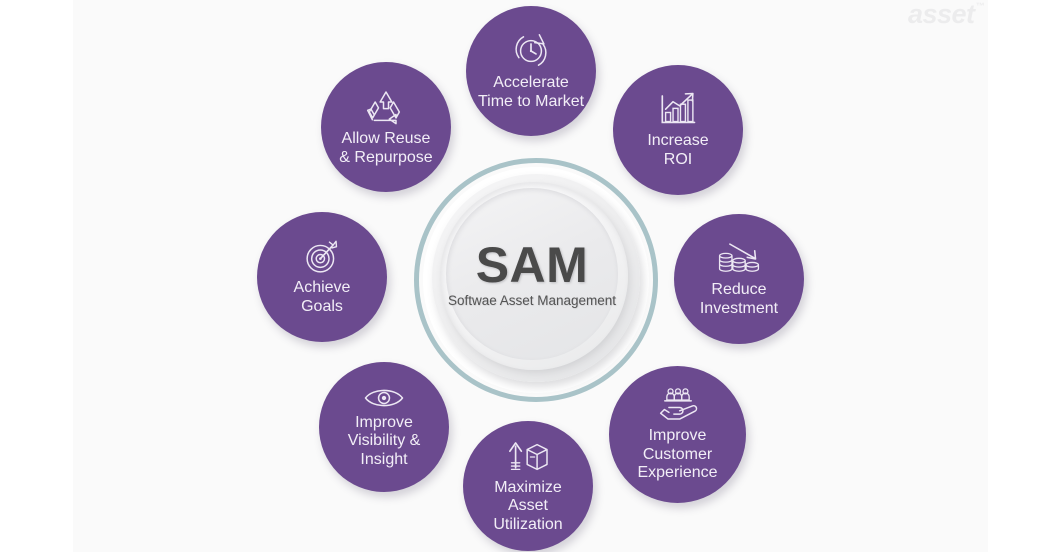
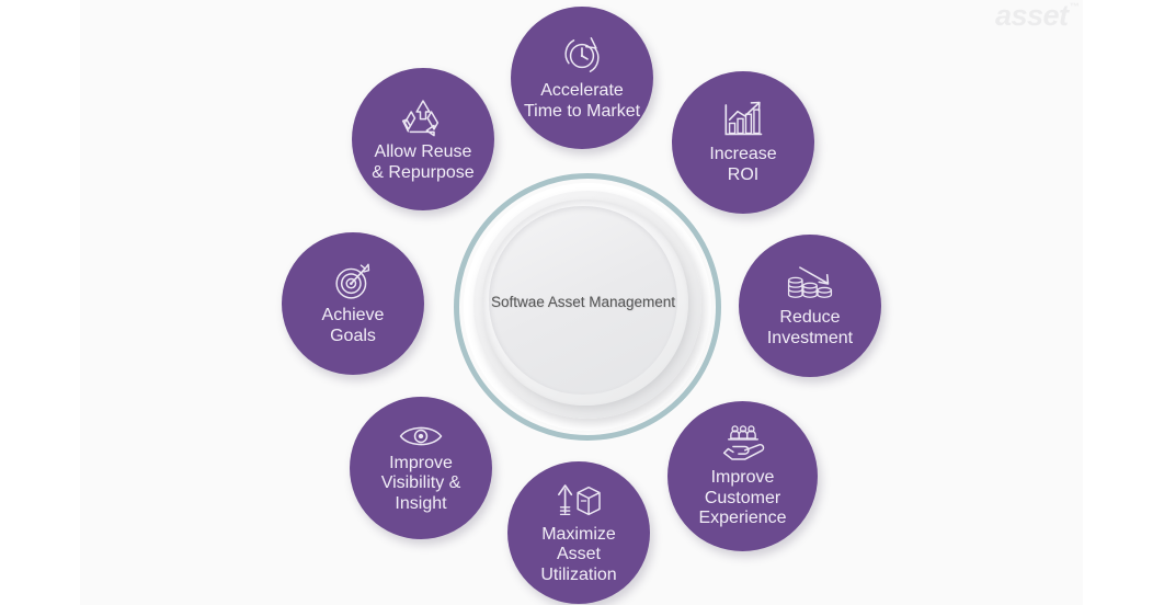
- SAM
  Softwae Asset Management
  Accelerate
  Time to Market
  Allow Reuse
  & Repurpose
  Increase
  ROI
  Reduce
  Investment
  Improve
  Customer
  Experience
  Maximize
  Asset
  Utilization
  Improve
  Visibility &
  Insight
  Achieve
  Goals
